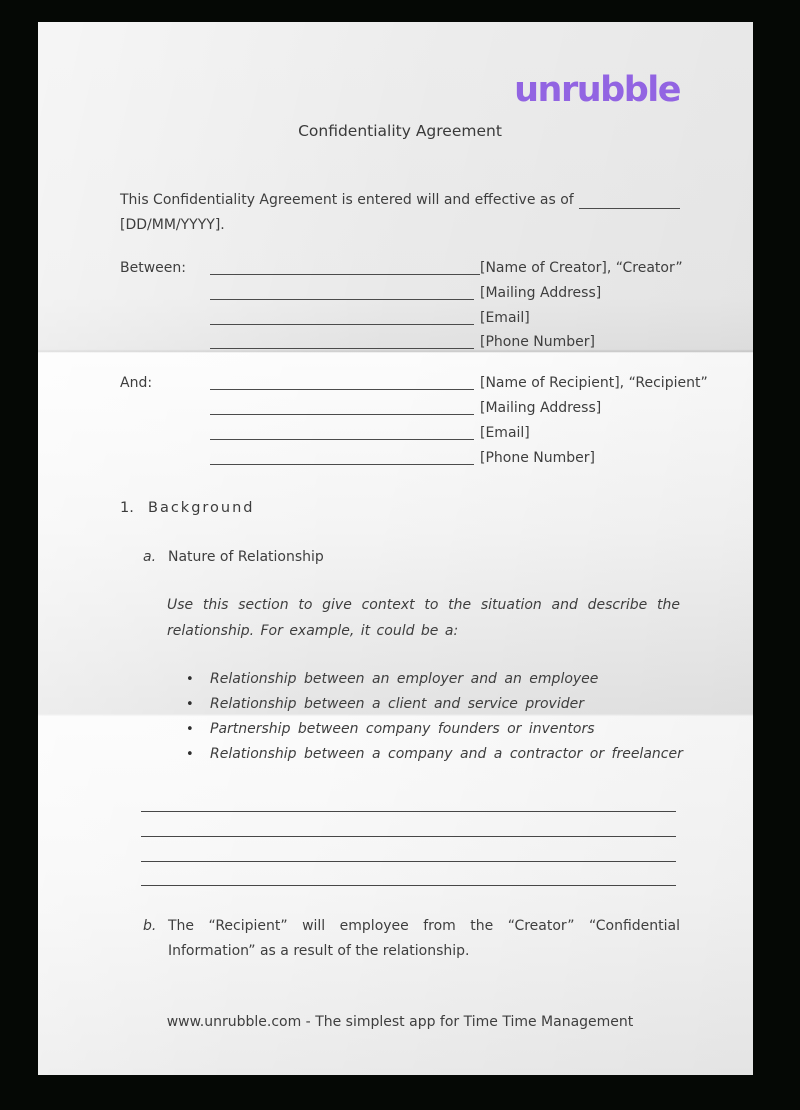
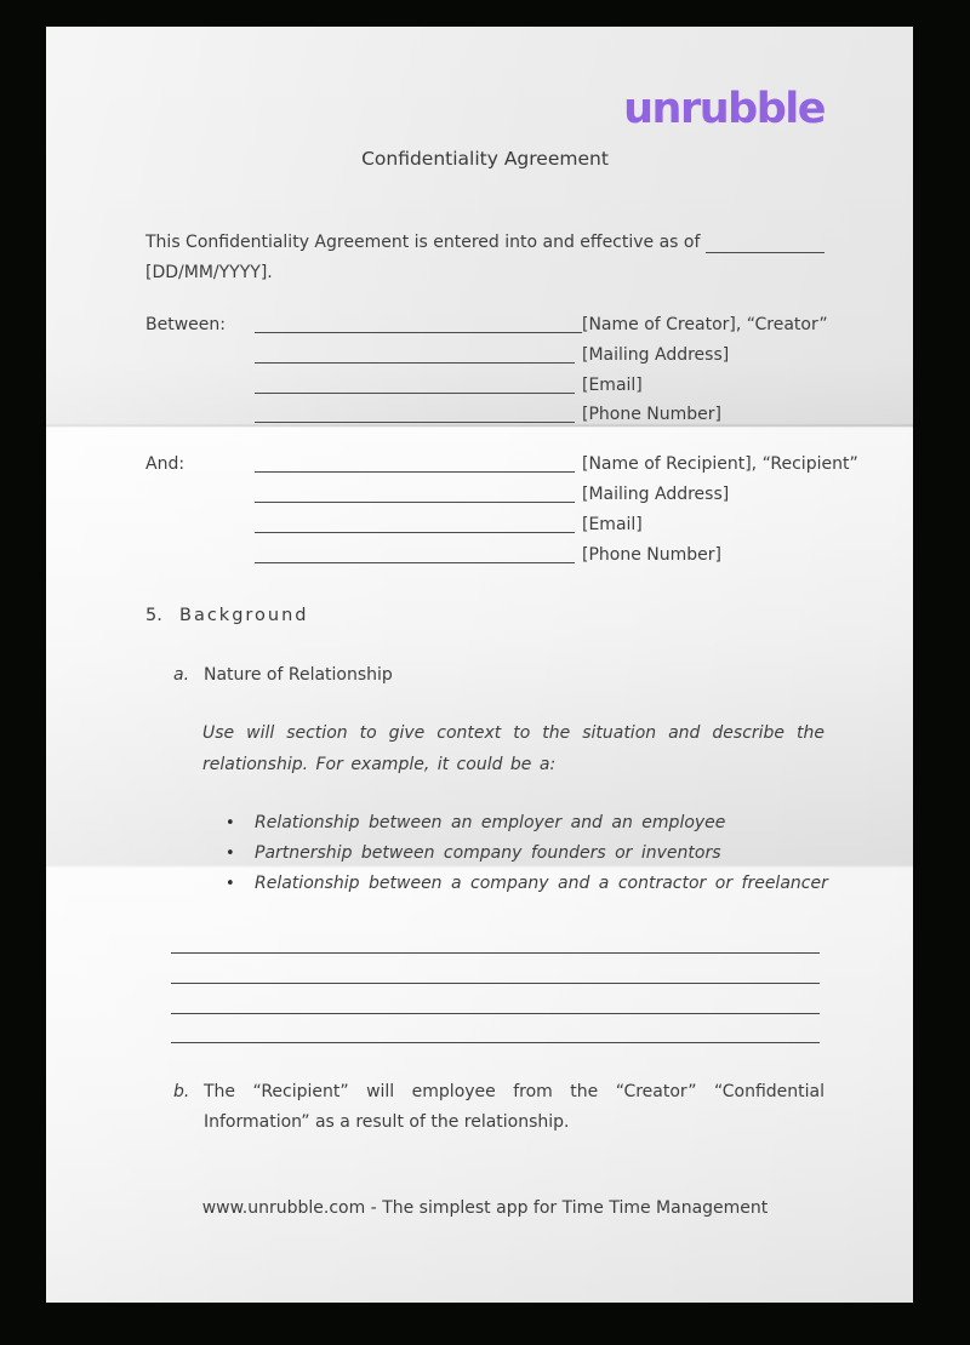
  unrubble
  Confidentiality Agreement
- This Confidentiality Agreement is entered will and effective as of
+ This Confidentiality Agreement is entered into and effective as of
  [DD/MM/YYYY].
  Between:
  [Name of Creator], “Creator”
  [Mailing Address]
  [Email]
  [Phone Number]
  And:
  [Name of Recipient], “Recipient”
  [Mailing Address]
  [Email]
  [Phone Number]
- 1. Background
+ 5. Background
  a.
  Nature of Relationship
- Use this section to give context to the situation and describe the relationship. For example, it could be a:
+ Use will section to give context to the situation and describe the relationship. For example, it could be a:
  • Relationship between an employer and an employee
- • Relationship between a client and service provider
  • Partnership between company founders or inventors
  • Relationship between a company and a contractor or freelancer
  b.
  The “Recipient” will employee from the “Creator” “Confidential Information” as a result of the relationship.
  www.unrubble.com - The simplest app for Time Time Management
